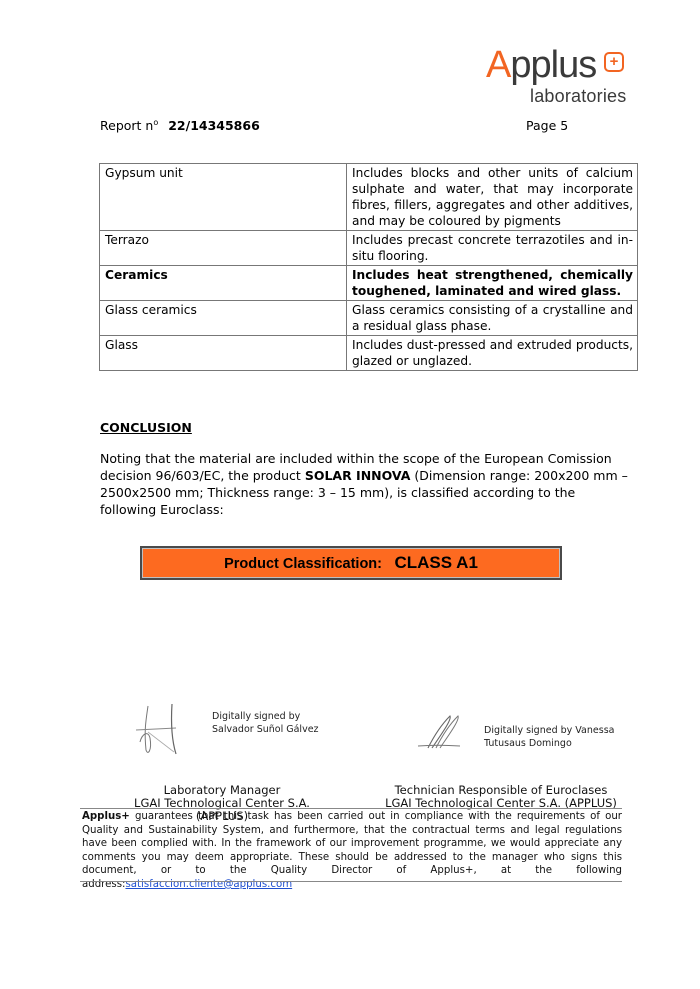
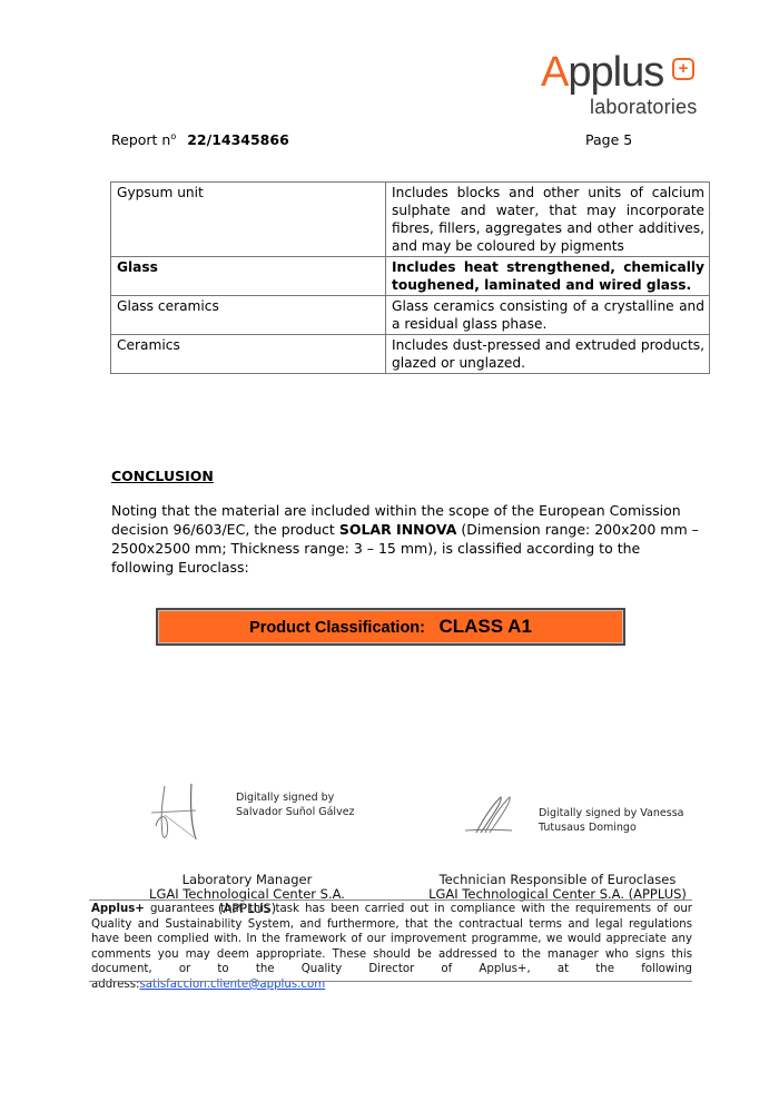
  Applus
  +
  laboratories
  Report no 22/14345866
  Page 5
  Gypsum unit	Includes blocks and other units of calcium sulphate and water, that may incorporate fibres, fillers, aggregates and other additives, and may be coloured by pigments
- Terrazo	Includes precast concrete terrazotiles and in-situ flooring.
- Ceramics	Includes heat strengthened, chemically toughened, laminated and wired glass.
+ Glass	Includes heat strengthened, chemically toughened, laminated and wired glass.
  Glass ceramics	Glass ceramics consisting of a crystalline and a residual glass phase.
- Glass	Includes dust-pressed and extruded products, glazed or unglazed.
+ Ceramics	Includes dust-pressed and extruded products, glazed or unglazed.
  CONCLUSION
  Noting that the material are included within the scope of the European Comission decision 96/603/EC, the product SOLAR INNOVA (Dimension range: 200x200 mm – 2500x2500 mm; Thickness range: 3 – 15 mm), is classified according to the following Euroclass:
  Product Classification: CLASS A1
  Digitally signed by
  Salvador Suñol Gálvez
  Digitally signed by Vanessa
  Tutusaus Domingo
  Laboratory Manager
  LGAI Technological Center S.A. (APPLUS)
  Technician Responsible of Euroclases
  LGAI Technological Center S.A. (APPLUS)
  Applus+ guarantees that this task has been carried out in compliance with the requirements of our Quality and Sustainability System, and furthermore, that the contractual terms and legal regulations have been complied with. In the framework of our improvement programme, we would appreciate any comments you may deem appropriate. These should be addressed to the manager who signs this document, or to the Quality Director of Applus+, at the following address:satisfaccion.cliente@applus.com
